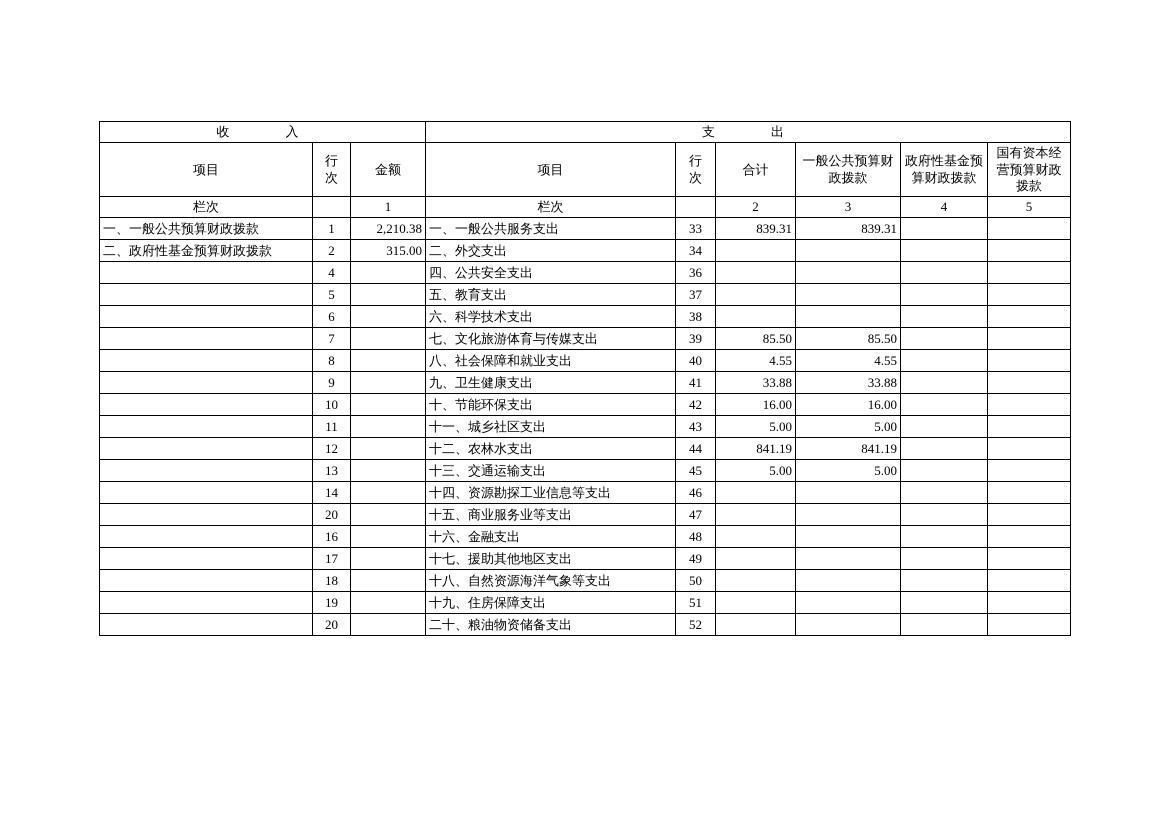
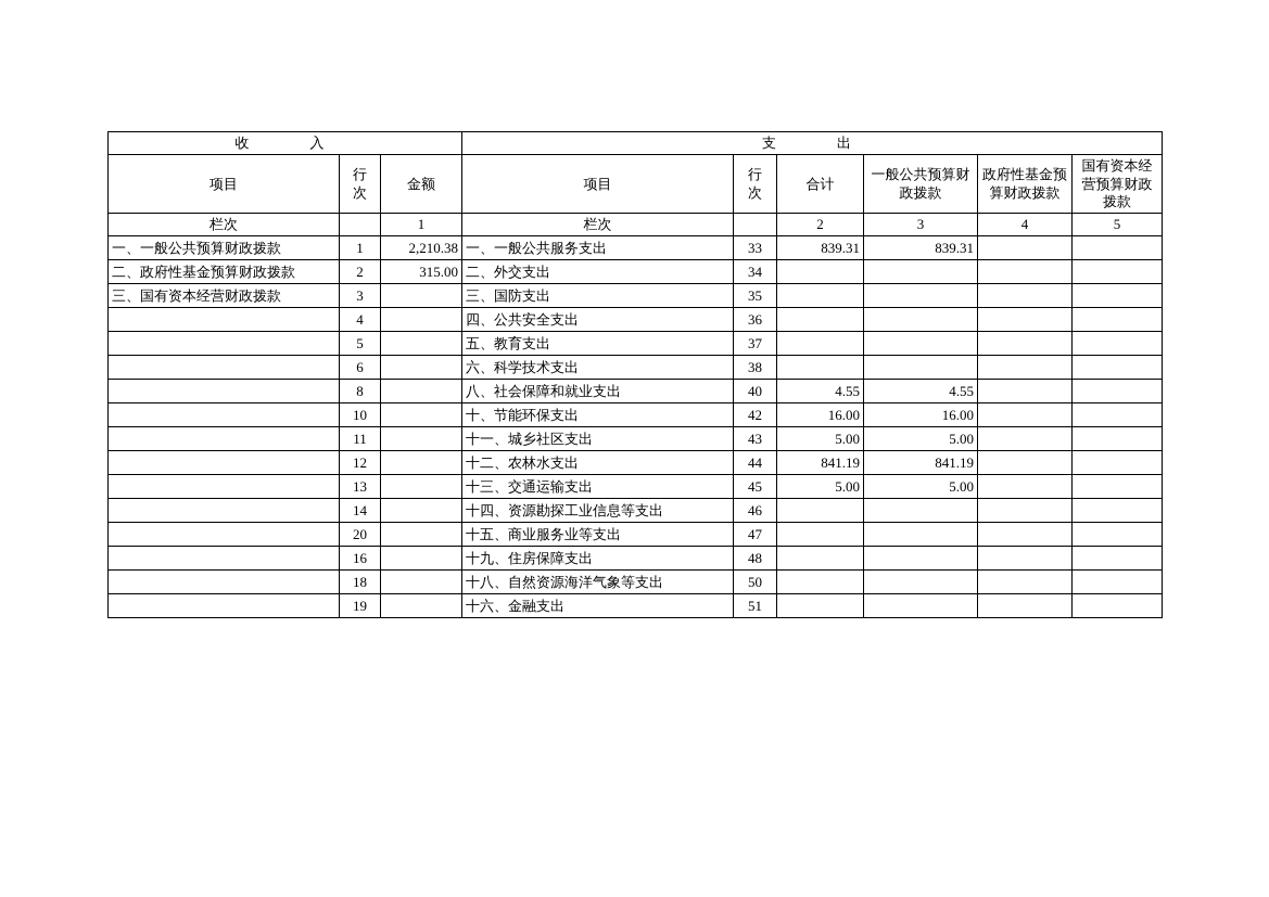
  收 入	支 出
  项目	行次	金额	项目	行次	合计	一般公共预算财政拨款	政府性基金预算财政拨款	国有资本经营预算财政拨款
  栏次		1	栏次		2	3	4	5
  一、一般公共预算财政拨款	1	2,210.38	一、一般公共服务支出	33	839.31	839.31
  二、政府性基金预算财政拨款	2	315.00	二、外交支出	34
+ 三、国有资本经营财政拨款	3		三、国防支出	35
  	4		四、公共安全支出	36
  	5		五、教育支出	37
  	6		六、科学技术支出	38
- 	7		七、文化旅游体育与传媒支出	39	85.50	85.50
  	8		八、社会保障和就业支出	40	4.55	4.55
- 	9		九、卫生健康支出	41	33.88	33.88
  	10		十、节能环保支出	42	16.00	16.00
  	11		十一、城乡社区支出	43	5.00	5.00
  	12		十二、农林水支出	44	841.19	841.19
  	13		十三、交通运输支出	45	5.00	5.00
  	14		十四、资源勘探工业信息等支出	46
  	20		十五、商业服务业等支出	47
- 	16		十六、金融支出	48
+ 	16		十九、住房保障支出	48
- 	17		十七、援助其他地区支出	49
  	18		十八、自然资源海洋气象等支出	50
- 	19		十九、住房保障支出	51
+ 	19		十六、金融支出	51
- 	20		二十、粮油物资储备支出	52
